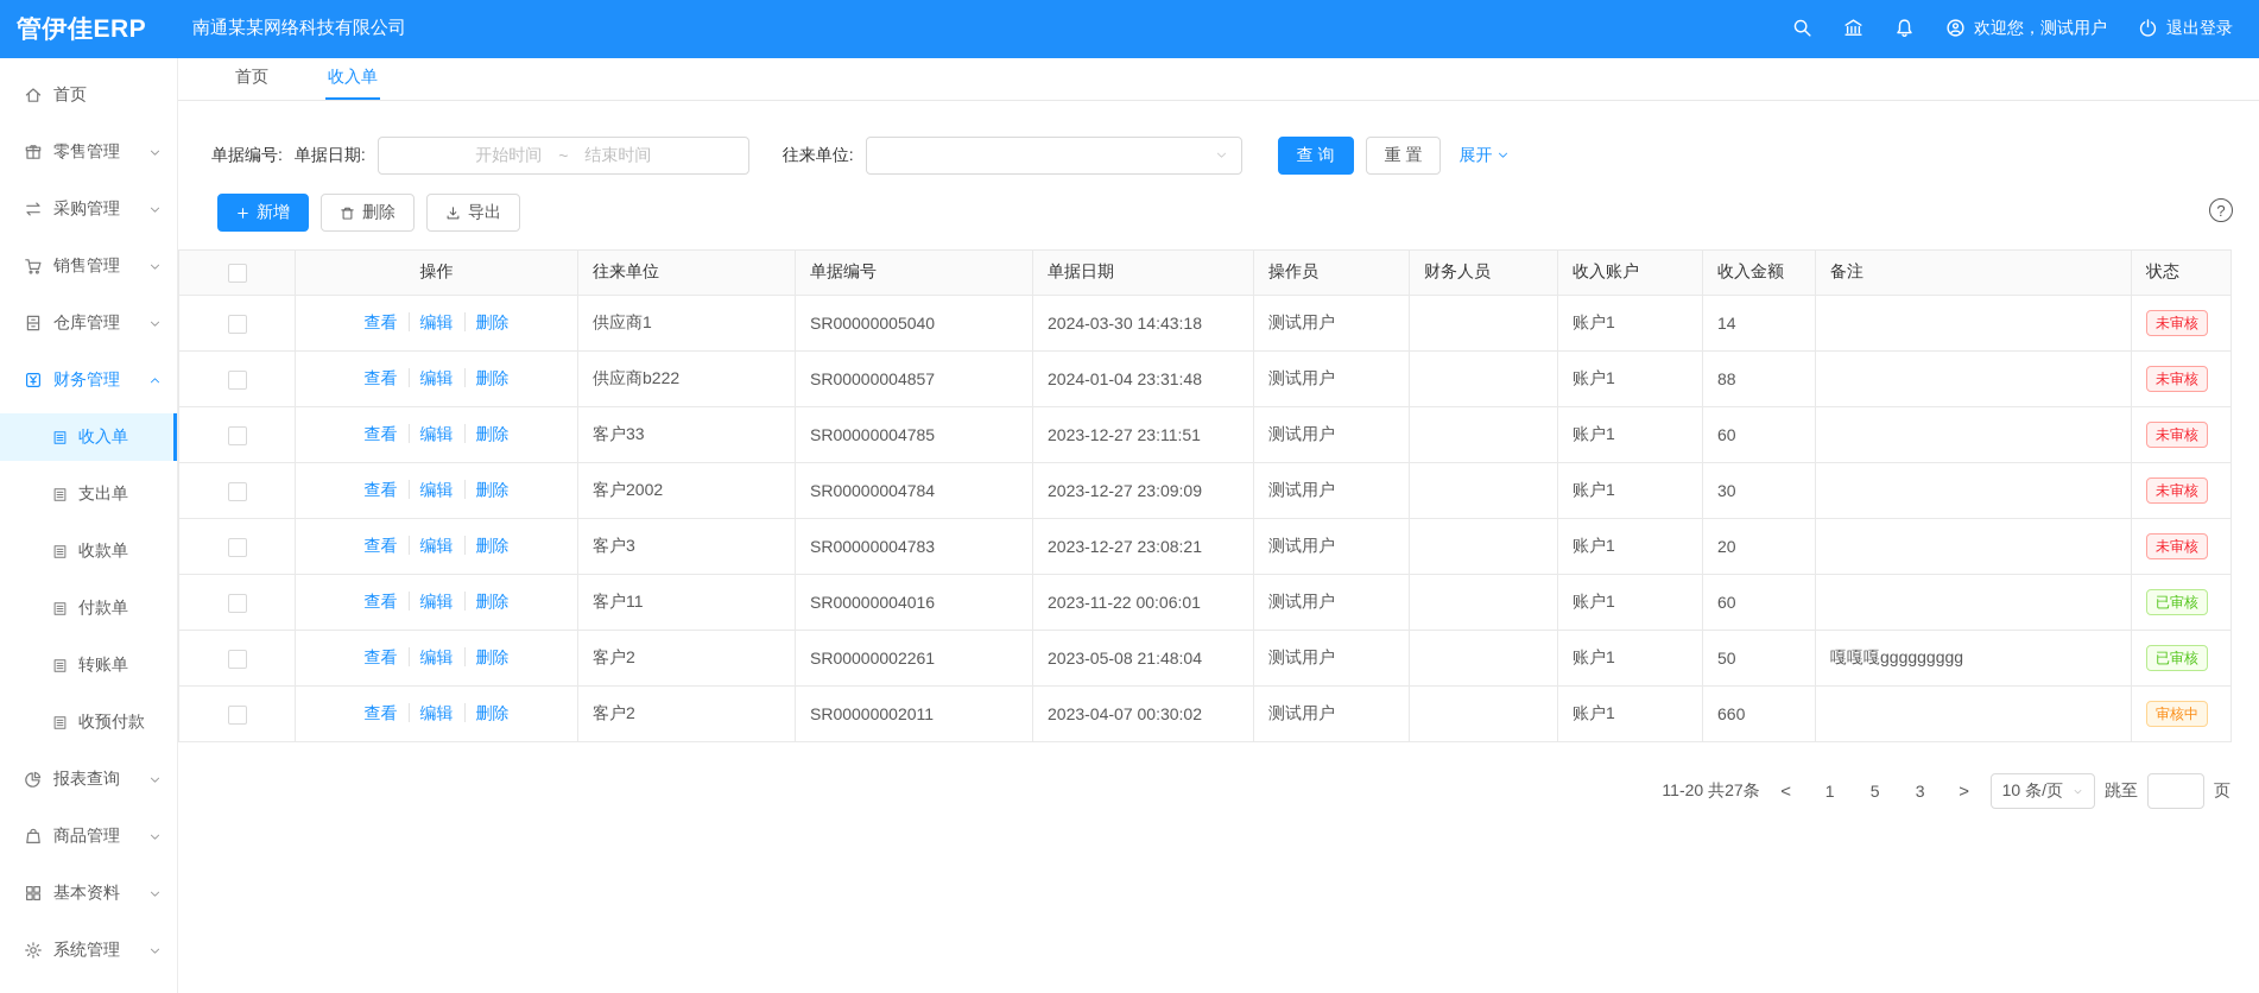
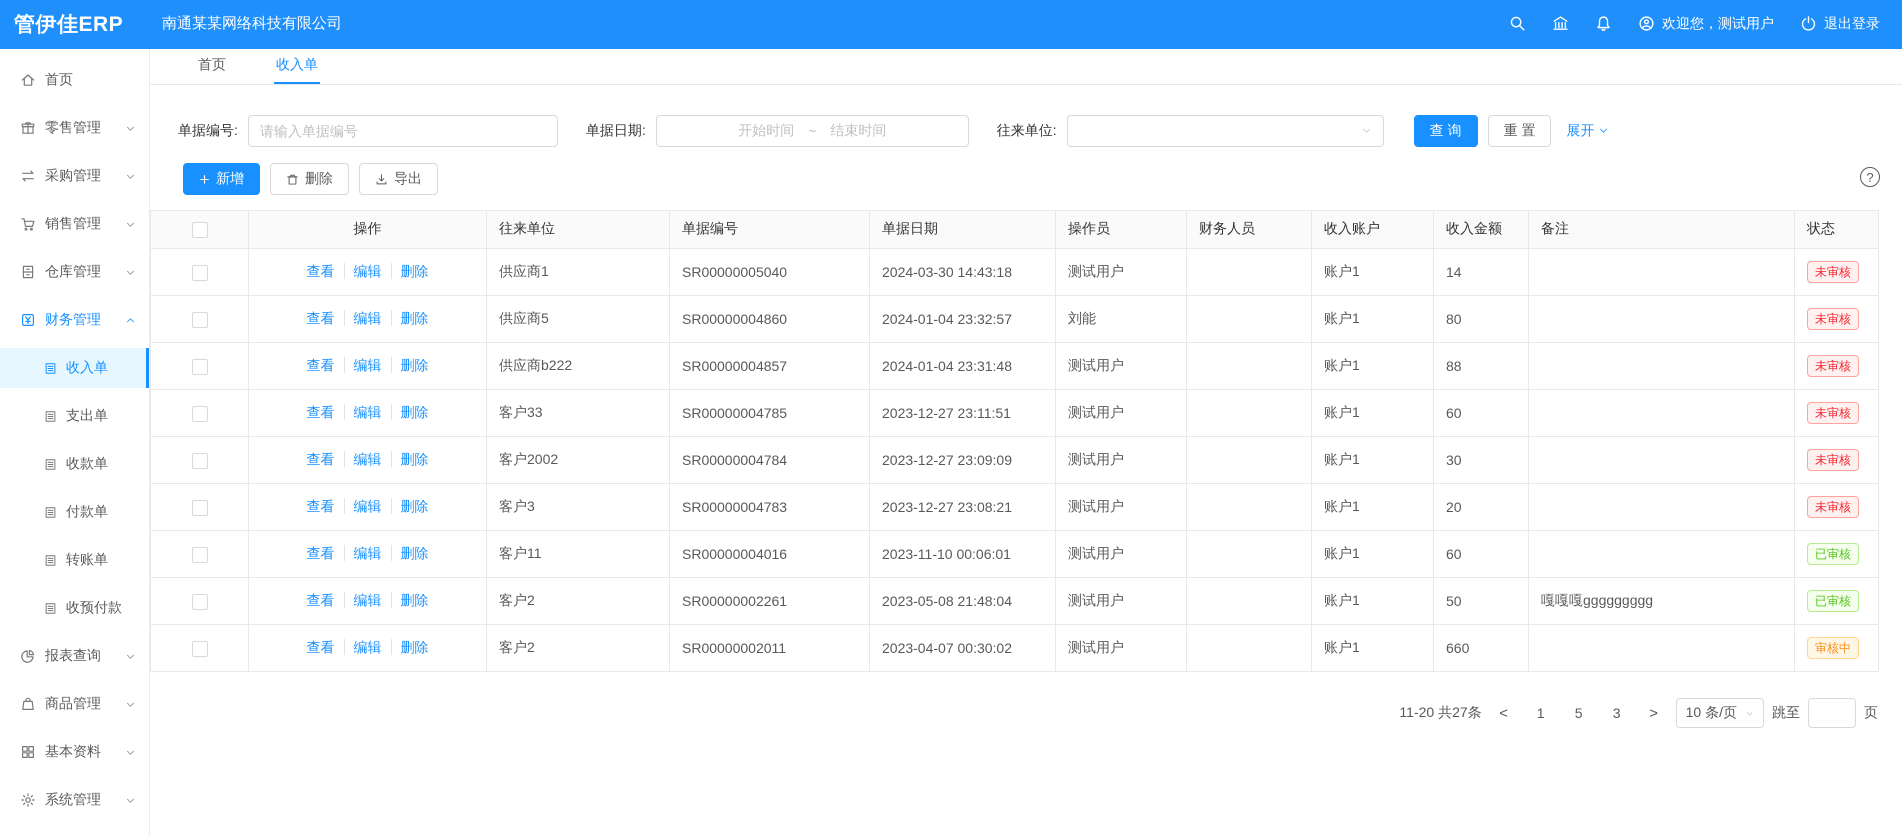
  管伊佳ERP
  南通某某网络科技有限公司
  欢迎您，测试用户
  退出登录
  首页
  零售管理
  采购管理
  销售管理
  仓库管理
  财务管理
  收入单
  支出单
  收款单
  付款单
  转账单
  收预付款
  报表查询
  商品管理
  基本资料
  系统管理
  首页
  收入单
  单据编号:
+ 请输入单据编号
  单据日期:
  开始时间
  ~
  结束时间
  往来单位:
  查 询
  重 置
  展开
  新增
  删除
  导出
  ?
  	操作	往来单位	单据编号	单据日期	操作员	财务人员	收入账户	收入金额	备注	状态
  	查看 编辑 删除	供应商1	SR00000005040	2024-03-30 14:43:18	测试用户		账户1	14		未审核
+ 	查看 编辑 删除	供应商5	SR00000004860	2024-01-04 23:32:57	刘能		账户1	80		未审核
  	查看 编辑 删除	供应商b222	SR00000004857	2024-01-04 23:31:48	测试用户		账户1	88		未审核
  	查看 编辑 删除	客户33	SR00000004785	2023-12-27 23:11:51	测试用户		账户1	60		未审核
  	查看 编辑 删除	客户2002	SR00000004784	2023-12-27 23:09:09	测试用户		账户1	30		未审核
  	查看 编辑 删除	客户3	SR00000004783	2023-12-27 23:08:21	测试用户		账户1	20		未审核
- 	查看 编辑 删除	客户11	SR00000004016	2023-11-22 00:06:01	测试用户		账户1	60		已审核
+ 	查看 编辑 删除	客户11	SR00000004016	2023-11-10 00:06:01	测试用户		账户1	60		已审核
  	查看 编辑 删除	客户2	SR00000002261	2023-05-08 21:48:04	测试用户		账户1	50	嘎嘎嘎ggggggggg	已审核
  	查看 编辑 删除	客户2	SR00000002011	2023-04-07 00:30:02	测试用户		账户1	660		审核中
  11-20 共27条
  <
  1
  5
  3
  >
  10 条/页
  跳至
  页
